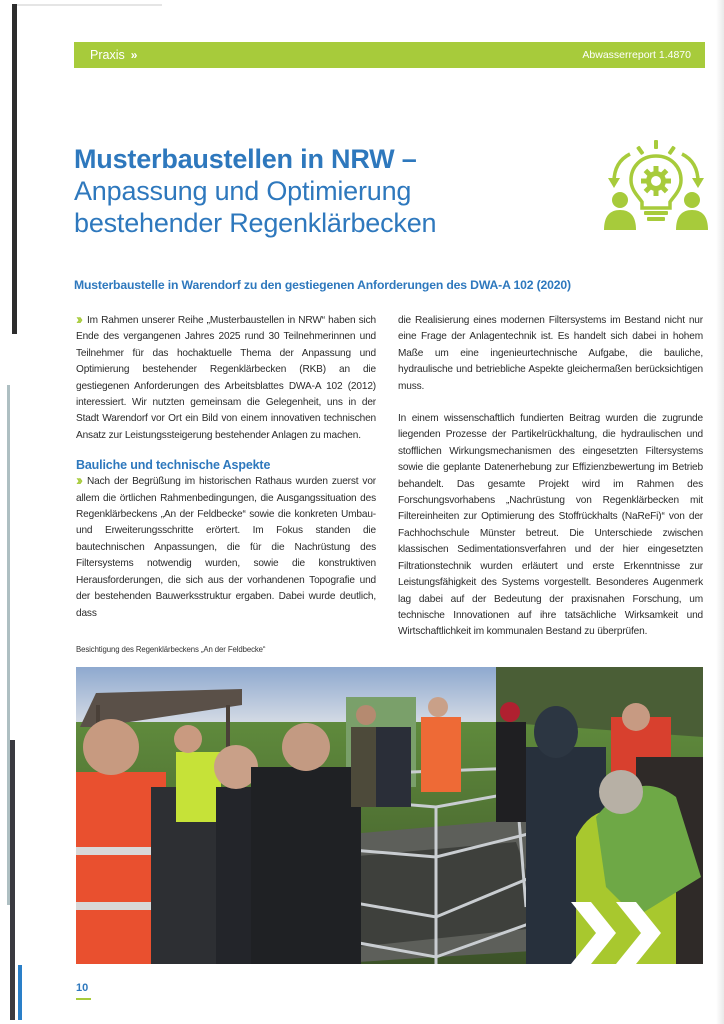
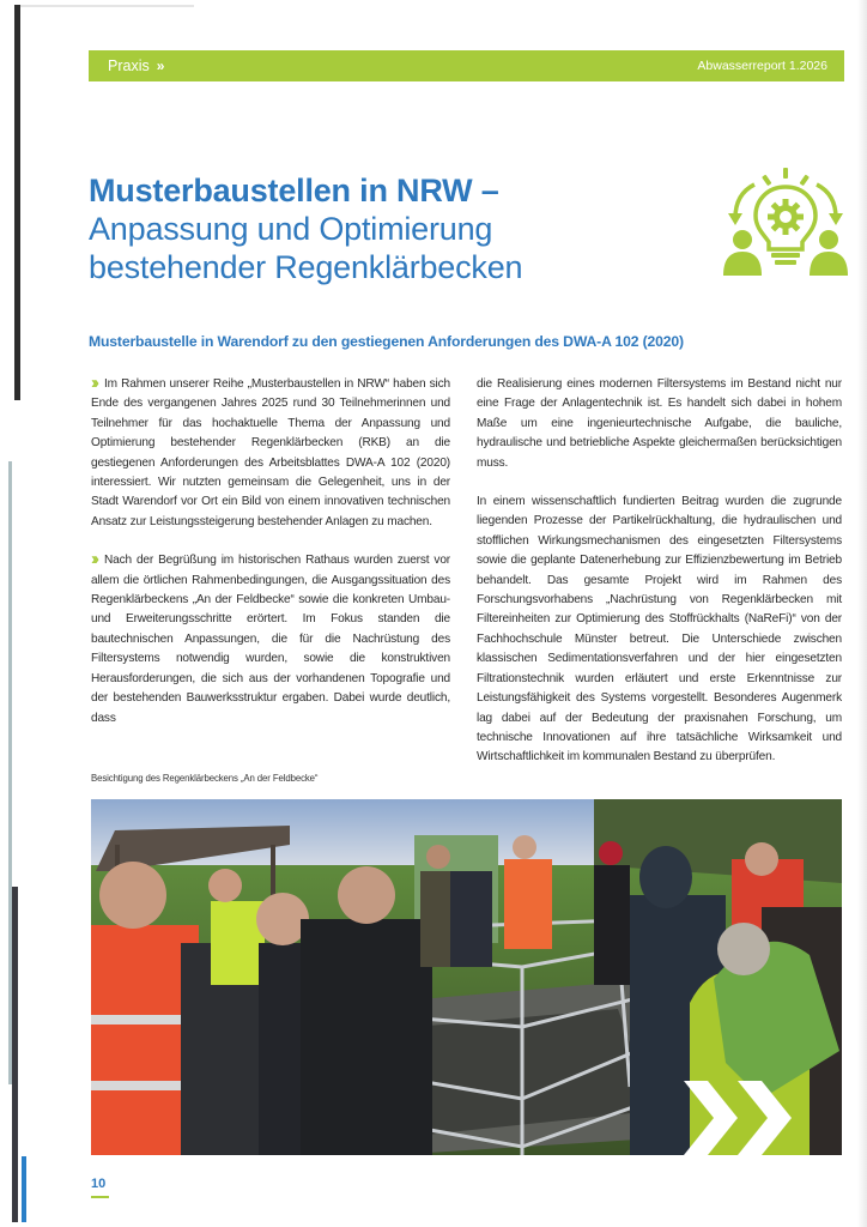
  Praxis
  »
- Abwasserreport 1.4870
+ Abwasserreport 1.2026
  Musterbaustellen in NRW –
  Anpassung und Optimierung
  bestehender Regenklärbecken
  Musterbaustelle in Warendorf zu den gestiegenen Anforderungen des DWA-A 102 (2020)
- ›› Im Rahmen unserer Reihe „Musterbaustellen in NRW“ haben sich Ende des vergangenen Jahres 2025 rund 30 Teilnehmerinnen und Teilnehmer für das hochaktuelle Thema der Anpassung und Optimierung bestehender Regenklärbecken (RKB) an die gestiegenen Anforderungen des Arbeitsblattes DWA-A 102 (2012) interessiert. Wir nutzten gemeinsam die Gelegenheit, uns in der Stadt Warendorf vor Ort ein Bild von einem innovativen technischen Ansatz zur Leistungssteigerung bestehender Anlagen zu machen.
+ ›› Im Rahmen unserer Reihe „Musterbaustellen in NRW“ haben sich Ende des vergangenen Jahres 2025 rund 30 Teilnehmerinnen und Teilnehmer für das hochaktuelle Thema der Anpassung und Optimierung bestehender Regenklärbecken (RKB) an die gestiegenen Anforderungen des Arbeitsblattes DWA-A 102 (2020) interessiert. Wir nutzten gemeinsam die Gelegenheit, uns in der Stadt Warendorf vor Ort ein Bild von einem innovativen technischen Ansatz zur Leistungssteigerung bestehender Anlagen zu machen.
- Bauliche und technische Aspekte
  ›› Nach der Begrüßung im historischen Rathaus wurden zuerst vor allem die örtlichen Rahmenbedingungen, die Ausgangssituation des Regenklärbeckens „An der Feldbecke“ sowie die konkreten Umbau- und Erweiterungsschritte erörtert. Im Fokus standen die bautechnischen Anpassungen, die für die Nachrüstung des Filtersystems notwendig wurden, sowie die konstruktiven Herausforderungen, die sich aus der vorhandenen Topografie und der bestehenden Bauwerksstruktur ergaben. Dabei wurde deutlich, dass
  die Realisierung eines modernen Filtersystems im Bestand nicht nur eine Frage der Anlagentechnik ist. Es handelt sich dabei in hohem Maße um eine ingenieurtechnische Aufgabe, die bauliche, hydraulische und betriebliche Aspekte gleichermaßen berücksichtigen muss.
  In einem wissenschaftlich fundierten Beitrag wurden die zugrunde liegenden Prozesse der Partikelrückhaltung, die hydraulischen und stofflichen Wirkungsmechanismen des eingesetzten Filtersystems sowie die geplante Datenerhebung zur Effizienzbewertung im Betrieb behandelt. Das gesamte Projekt wird im Rahmen des Forschungsvorhabens „Nachrüstung von Regenklärbecken mit Filtereinheiten zur Optimierung des Stoffrückhalts (NaReFi)“ von der Fachhochschule Münster betreut. Die Unterschiede zwischen klassischen Sedimentationsverfahren und der hier eingesetzten Filtrationstechnik wurden erläutert und erste Erkenntnisse zur Leistungsfähigkeit des Systems vorgestellt. Besonderes Augenmerk lag dabei auf der Bedeutung der praxisnahen Forschung, um technische Innovationen auf ihre tatsächliche Wirksamkeit und Wirtschaftlichkeit im kommunalen Bestand zu überprüfen.
  Besichtigung des Regenklärbeckens „An der Feldbecke“
  10
